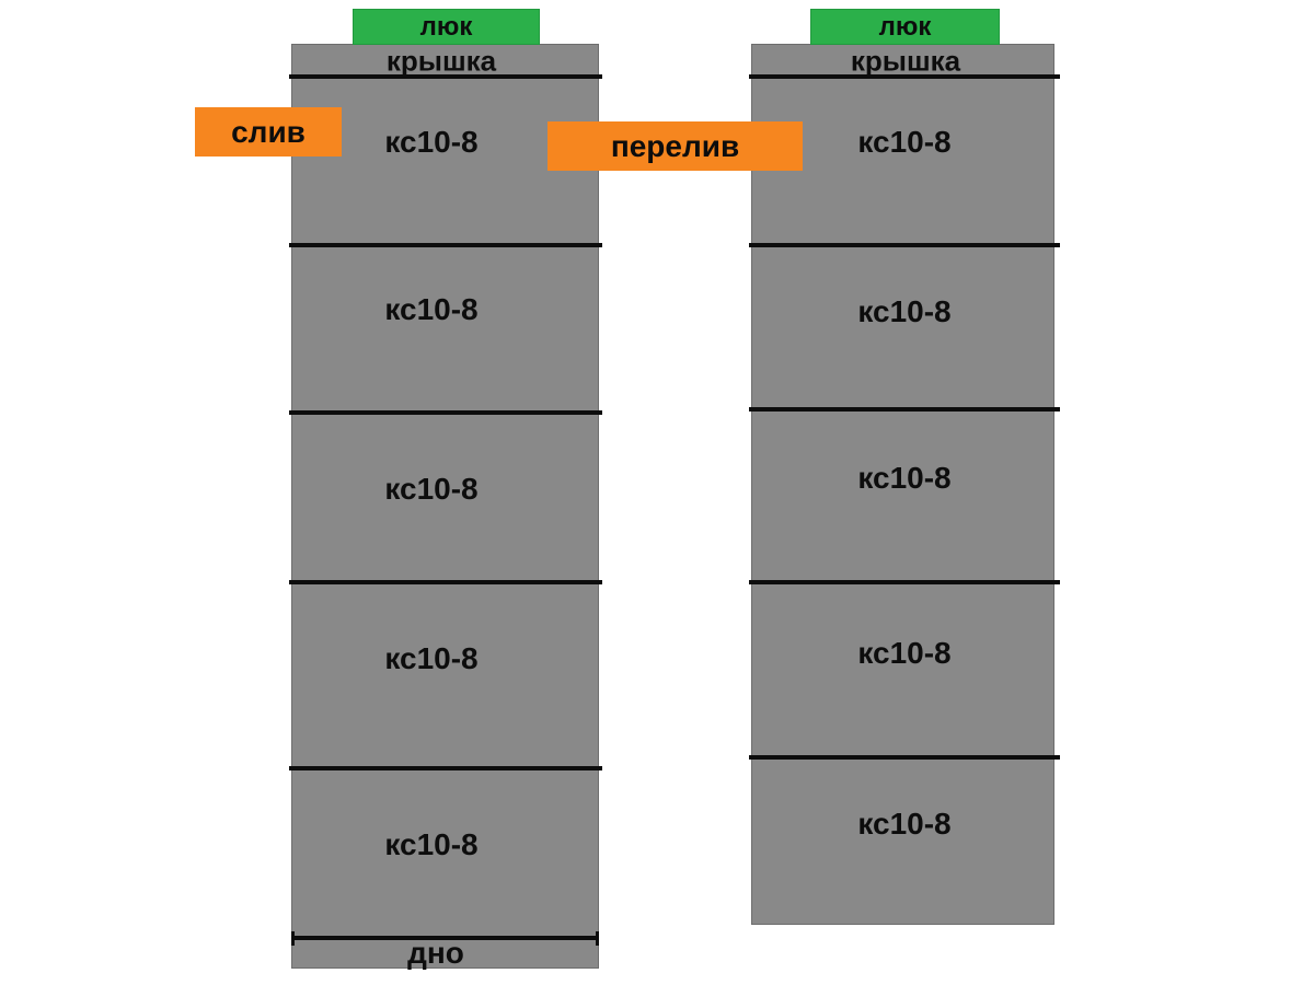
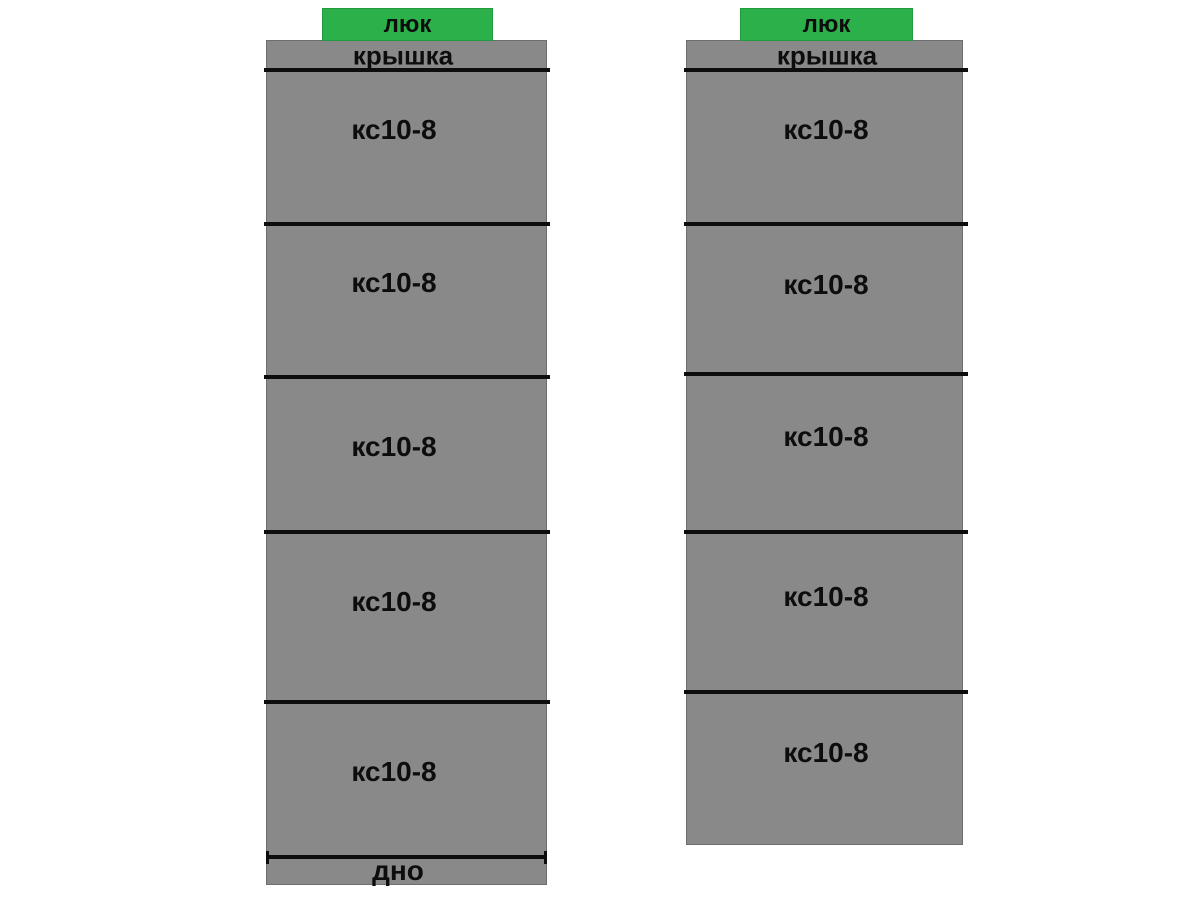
  люк
  крышка
  кс10-8
  кс10-8
  кс10-8
  кс10-8
  кс10-8
  дно
  люк
  крышка
  кс10-8
  кс10-8
  кс10-8
  кс10-8
  кс10-8
- слив
- перелив
